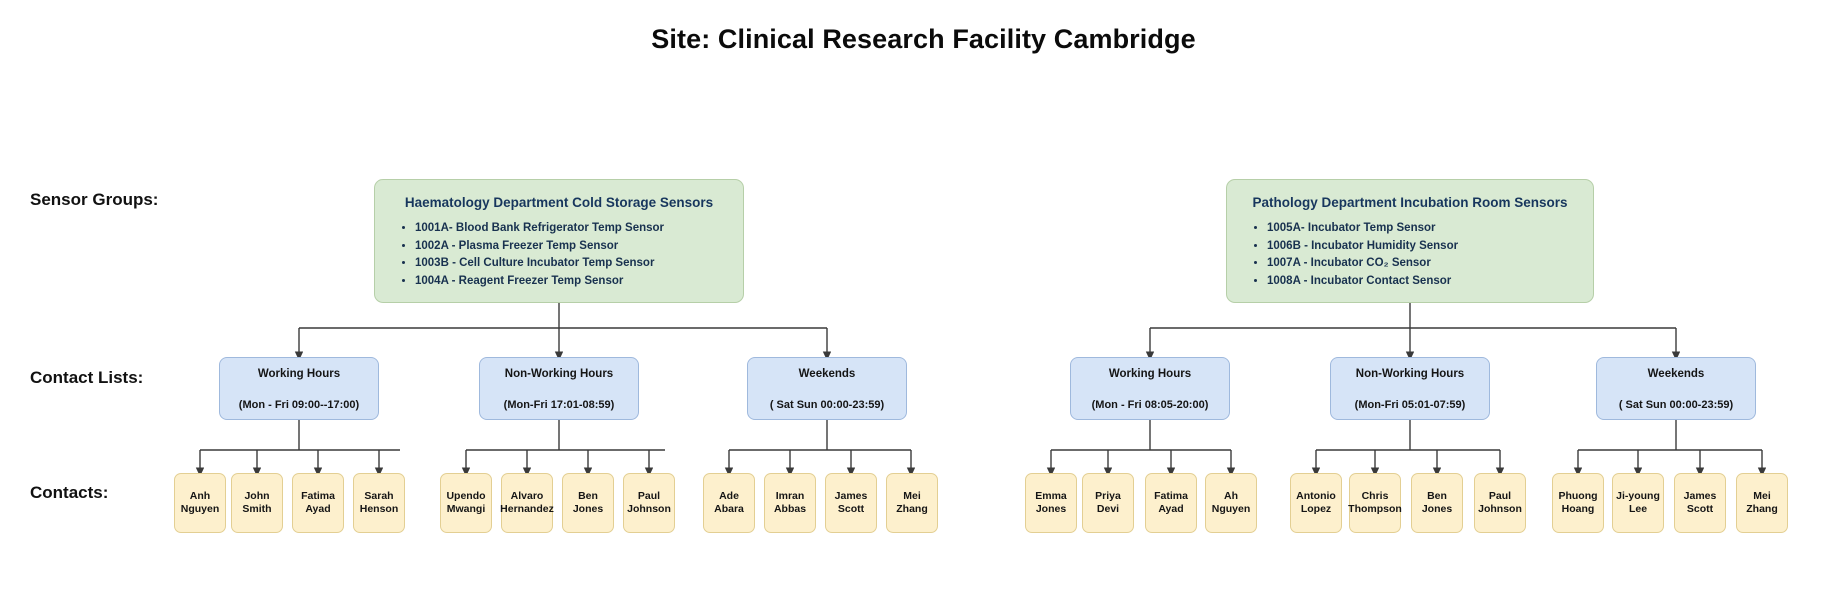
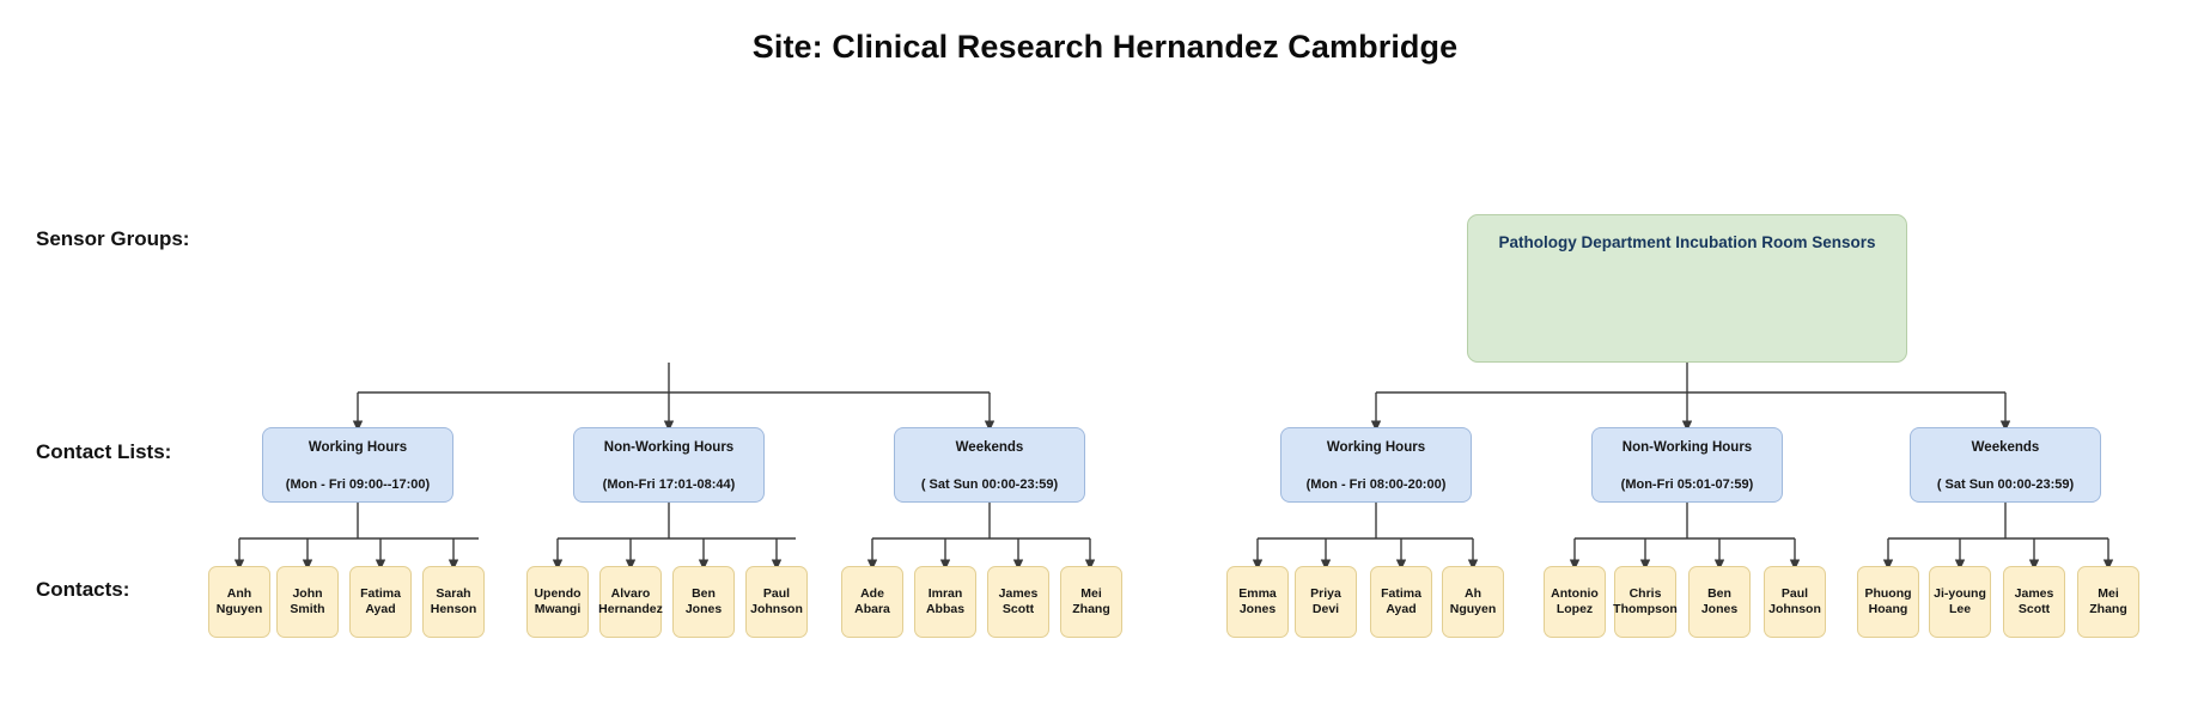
- Site: Clinical Research Facility Cambridge
+ Site: Clinical Research Hernandez Cambridge
  Sensor Groups:
  Contact Lists:
  Contacts:
- Haematology Department Cold Storage Sensors
- 1001A- Blood Bank Refrigerator Temp Sensor
- 1002A - Plasma Freezer Temp Sensor
- 1003B - Cell Culture Incubator Temp Sensor
- 1004A - Reagent Freezer Temp Sensor
  Pathology Department Incubation Room Sensors
- 1005A- Incubator Temp Sensor
- 1006B - Incubator Humidity Sensor
- 1007A - Incubator CO₂ Sensor
- 1008A - Incubator Contact Sensor
  Working Hours
  (Mon - Fri 09:00--17:00)
  Non-Working Hours
- (Mon-Fri 17:01-08:59)
+ (Mon-Fri 17:01-08:44)
  Weekends
  ( Sat Sun 00:00-23:59)
  Working Hours
- (Mon - Fri 08:05-20:00)
+ (Mon - Fri 08:00-20:00)
  Non-Working Hours
  (Mon-Fri 05:01-07:59)
  Weekends
  ( Sat Sun 00:00-23:59)
  Anh
  Nguyen
  John Smith
  Fatima
  Ayad
  Sarah
  Henson
  Upendo
  Mwangi
  Alvaro
  Hernandez
  Ben Jones
  Paul
  Johnson
  Ade Abara
  Imran
  Abbas
  James
  Scott
  Mei Zhang
  Emma
  Jones
  Priya Devi
  Fatima
  Ayad
  Ah Nguyen
  Antonio
  Lopez
  Chris
  Thompson
  Ben Jones
  Paul
  Johnson
  Phuong
  Hoang
  Ji-young
  Lee
  James
  Scott
  Mei Zhang
